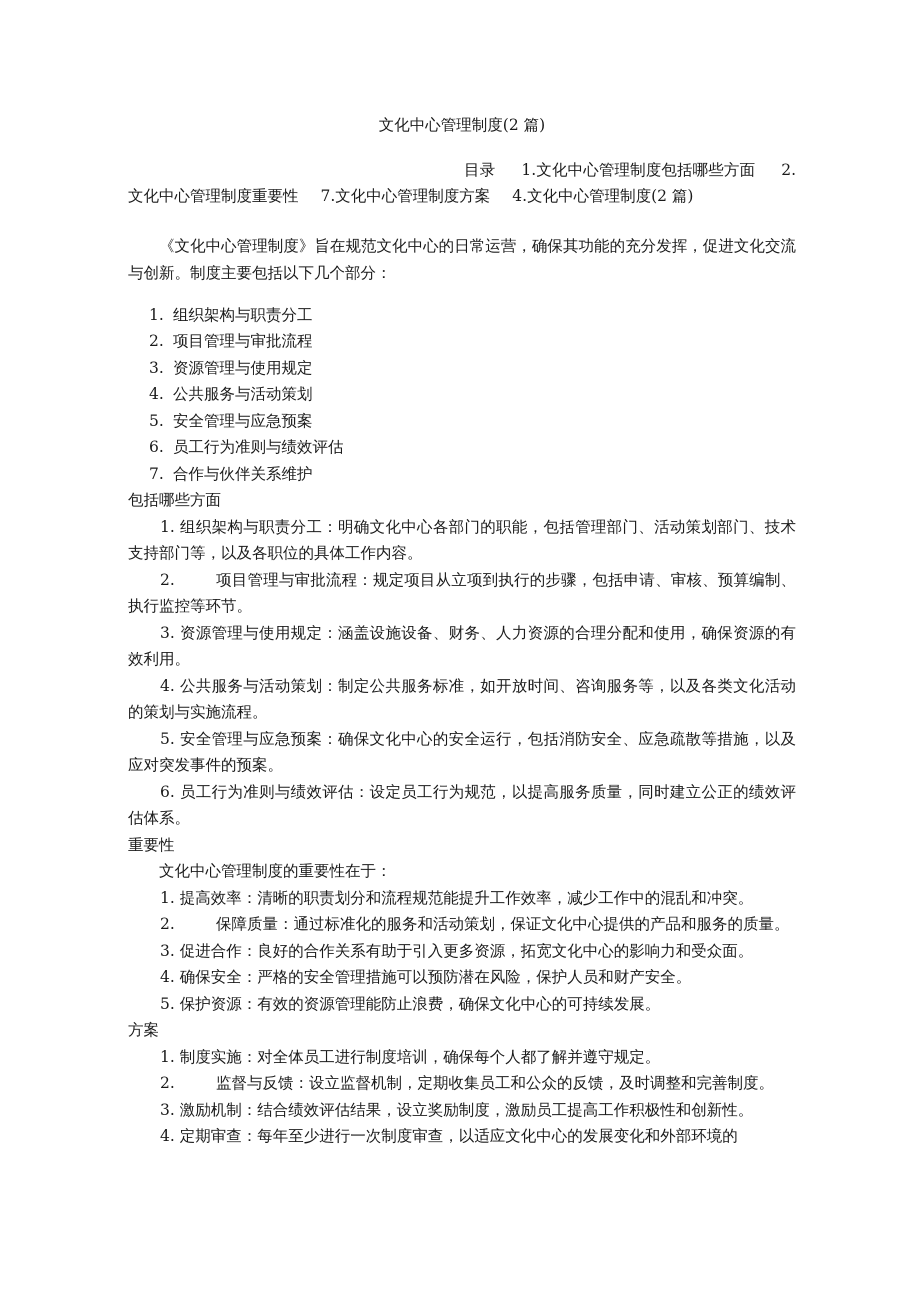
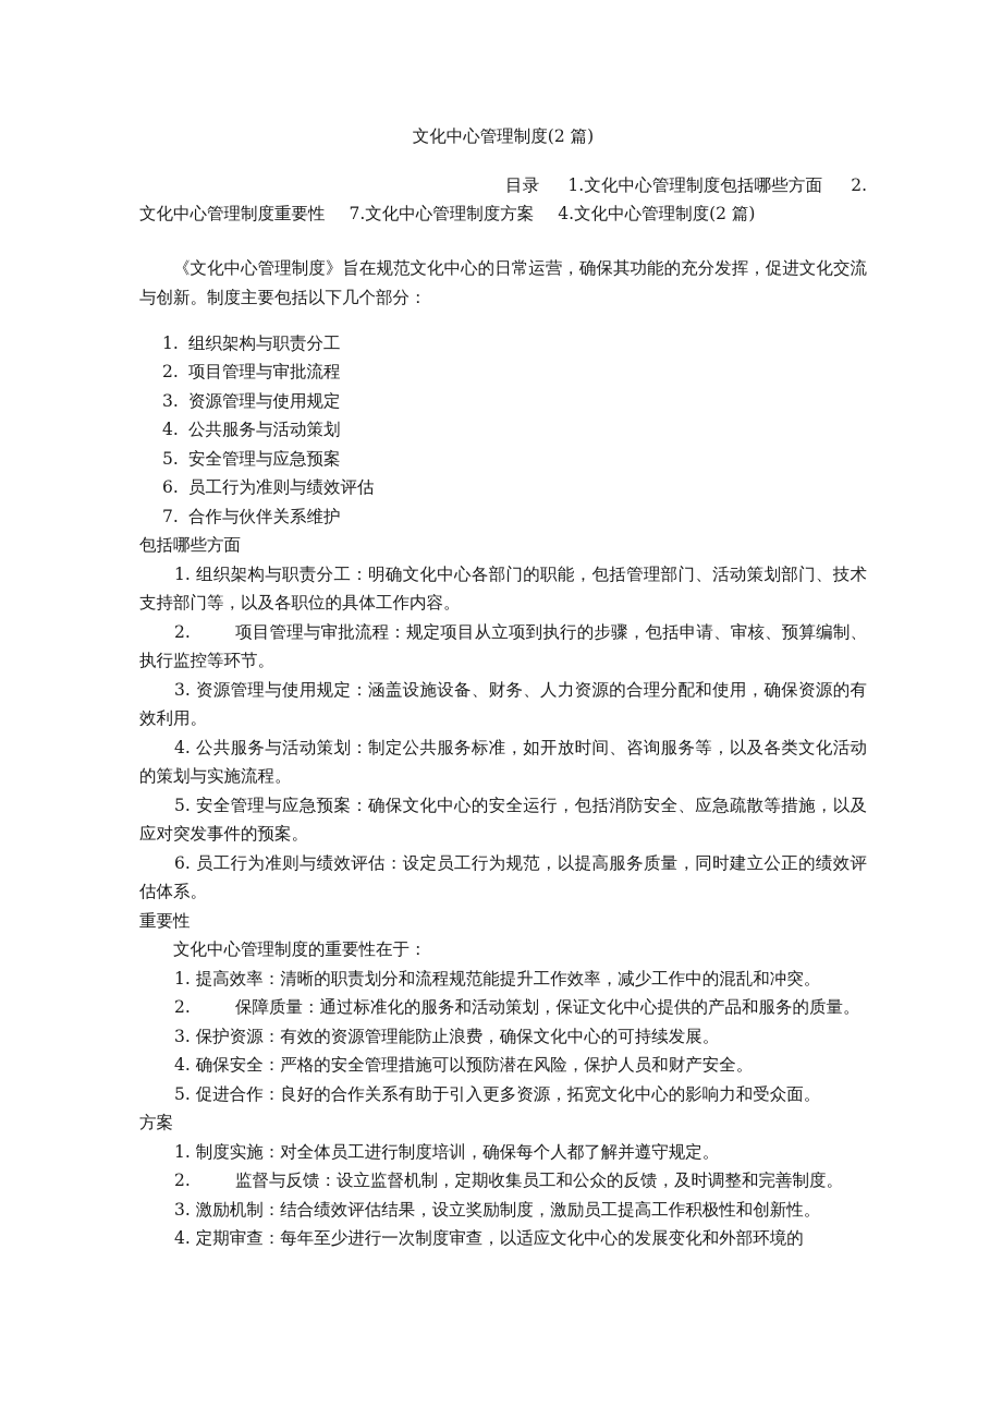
  文化中心管理制度(2 篇)
  目录 1.文化中心管理制度包括哪些方面 2.文化中心管理制度重要性 7.文化中心管理制度方案 4.文化中心管理制度(2 篇)
  《文化中心管理制度》旨在规范文化中心的日常运营，确保其功能的充分发挥，促进文化交流与创新。制度主要包括以下几个部分：
  1.
  组织架构与职责分工
  2.
  项目管理与审批流程
  3.
  资源管理与使用规定
  4.
  公共服务与活动策划
  5.
  安全管理与应急预案
  6.
  员工行为准则与绩效评估
  7.
  合作与伙伴关系维护
  包括哪些方面
  1. 组织架构与职责分工：明确文化中心各部门的职能，包括管理部门、活动策划部门、技术支持部门等，以及各职位的具体工作内容。
  2. 项目管理与审批流程：规定项目从立项到执行的步骤，包括申请、审核、预算编制、执行监控等环节。
  3. 资源管理与使用规定：涵盖设施设备、财务、人力资源的合理分配和使用，确保资源的有效利用。
  4. 公共服务与活动策划：制定公共服务标准，如开放时间、咨询服务等，以及各类文化活动的策划与实施流程。
  5. 安全管理与应急预案：确保文化中心的安全运行，包括消防安全、应急疏散等措施，以及应对突发事件的预案。
  6. 员工行为准则与绩效评估：设定员工行为规范，以提高服务质量，同时建立公正的绩效评估体系。
  重要性
  文化中心管理制度的重要性在于：
  1. 提高效率：清晰的职责划分和流程规范能提升工作效率，减少工作中的混乱和冲突。
  2. 保障质量：通过标准化的服务和活动策划，保证文化中心提供的产品和服务的质量。
- 3. 促进合作：良好的合作关系有助于引入更多资源，拓宽文化中心的影响力和受众面。
+ 3. 保护资源：有效的资源管理能防止浪费，确保文化中心的可持续发展。
  4. 确保安全：严格的安全管理措施可以预防潜在风险，保护人员和财产安全。
- 5. 保护资源：有效的资源管理能防止浪费，确保文化中心的可持续发展。
+ 5. 促进合作：良好的合作关系有助于引入更多资源，拓宽文化中心的影响力和受众面。
  方案
  1. 制度实施：对全体员工进行制度培训，确保每个人都了解并遵守规定。
  2. 监督与反馈：设立监督机制，定期收集员工和公众的反馈，及时调整和完善制度。
  3. 激励机制：结合绩效评估结果，设立奖励制度，激励员工提高工作积极性和创新性。
  4. 定期审查：每年至少进行一次制度审查，以适应文化中心的发展变化和外部环境的
